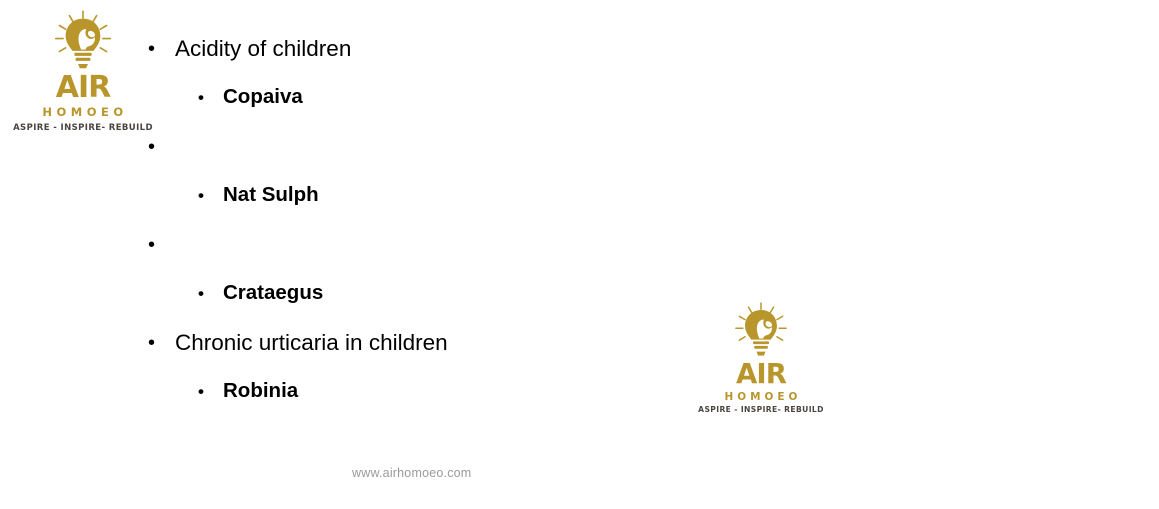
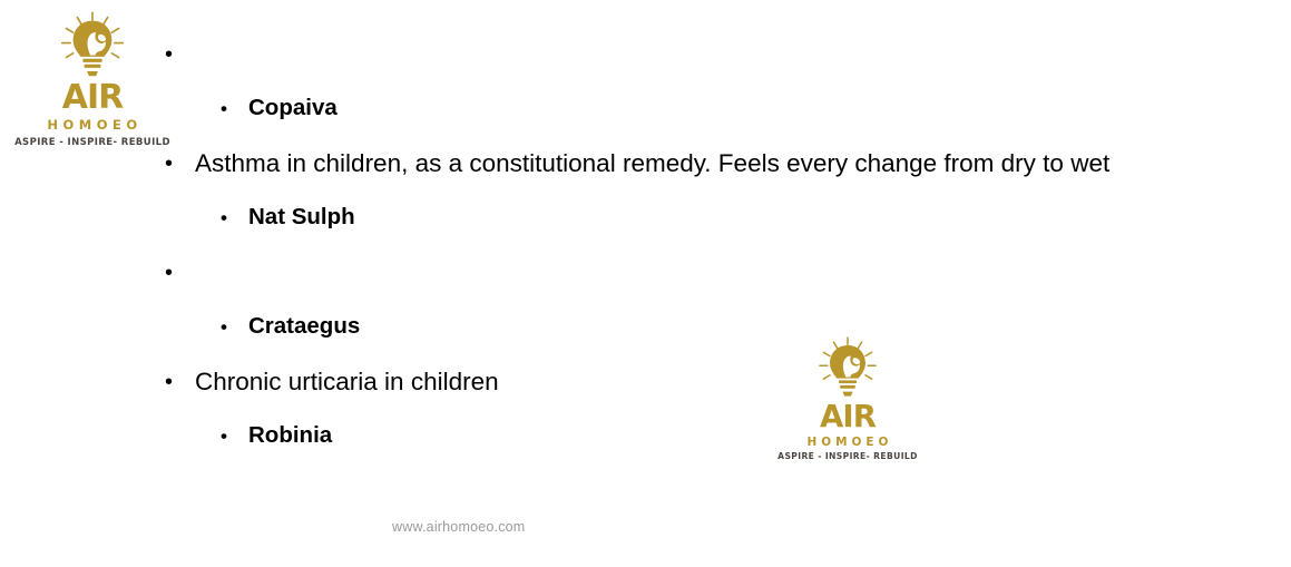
  AIR
  HOMOEO
  ASPIRE - INSPIRE- REBUILD
  •
- Acidity of children
  •
  Copaiva
  •
+ Asthma in children, as a constitutional remedy. Feels every change from dry to wet
  •
  Nat Sulph
  •
  •
  Crataegus
  •
  Chronic urticaria in children
  •
  Robinia
  AIR
  HOMOEO
  ASPIRE - INSPIRE- REBUILD
  www.airhomoeo.com
